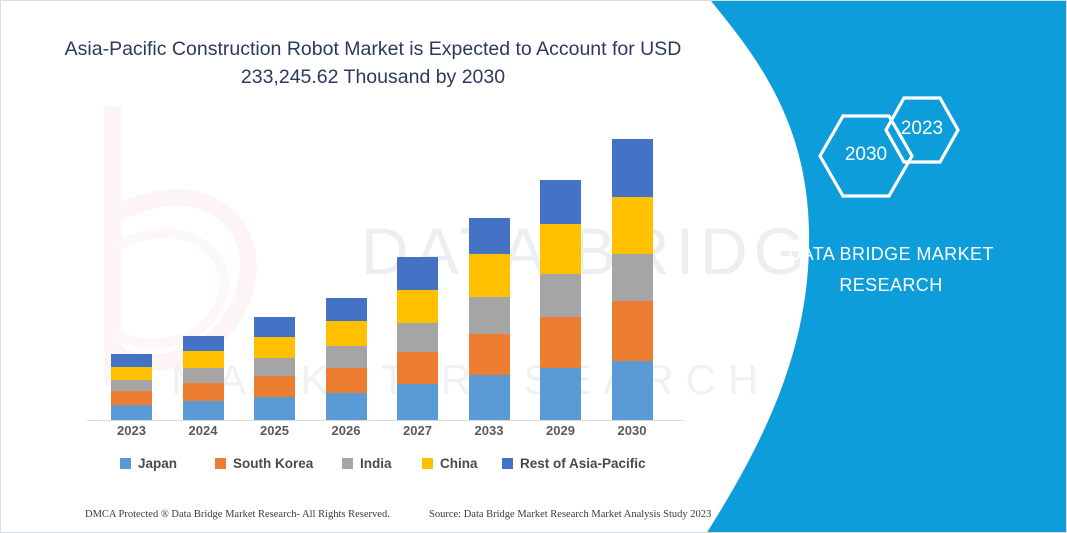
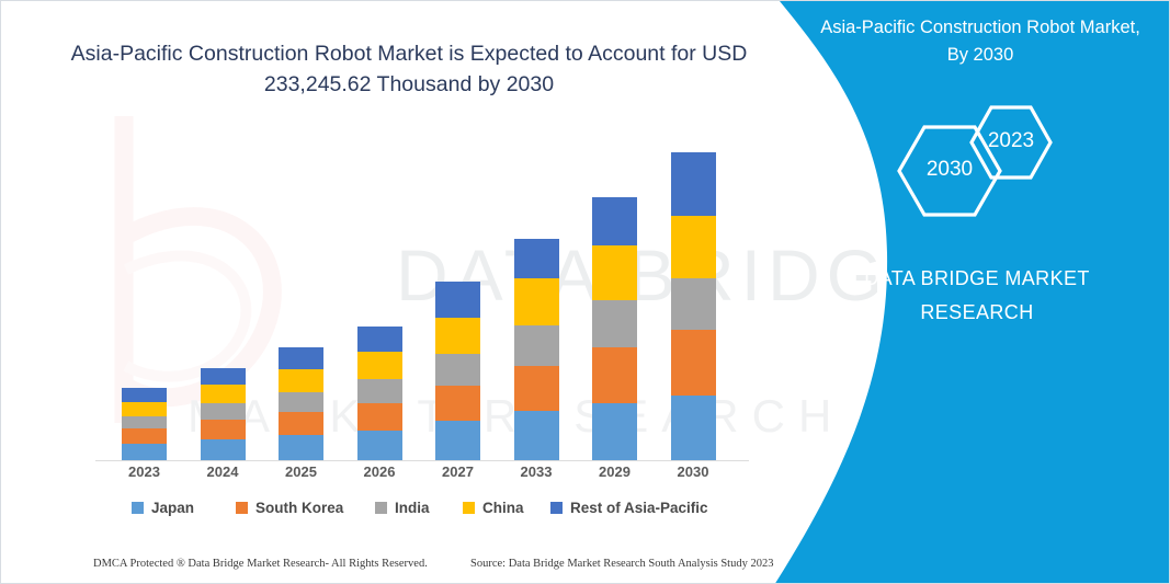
  DAA BIDG
  Asia-Pacific Construction Robot Market is Expected to Account for USD 233,245.62 Thousand by 2030
  2023
  2024
  2025
  2026
  2027
  2033
  2029
  2030
  Japan
  South Korea
  India
  China
  Rest of Asia-Pacific
  DMCA Protected ® Data Bridge Market Research- All Rights Reserved.
- Source: Data Bridge Market Research Market Analysis Study 2023
+ Source: Data Bridge Market Research South Analysis Study 2023
+ Asia-Pacific Construction Robot Market, By 2030
  2030
  2023
  DATA BRIDGE MARKET
  RESEARCH
